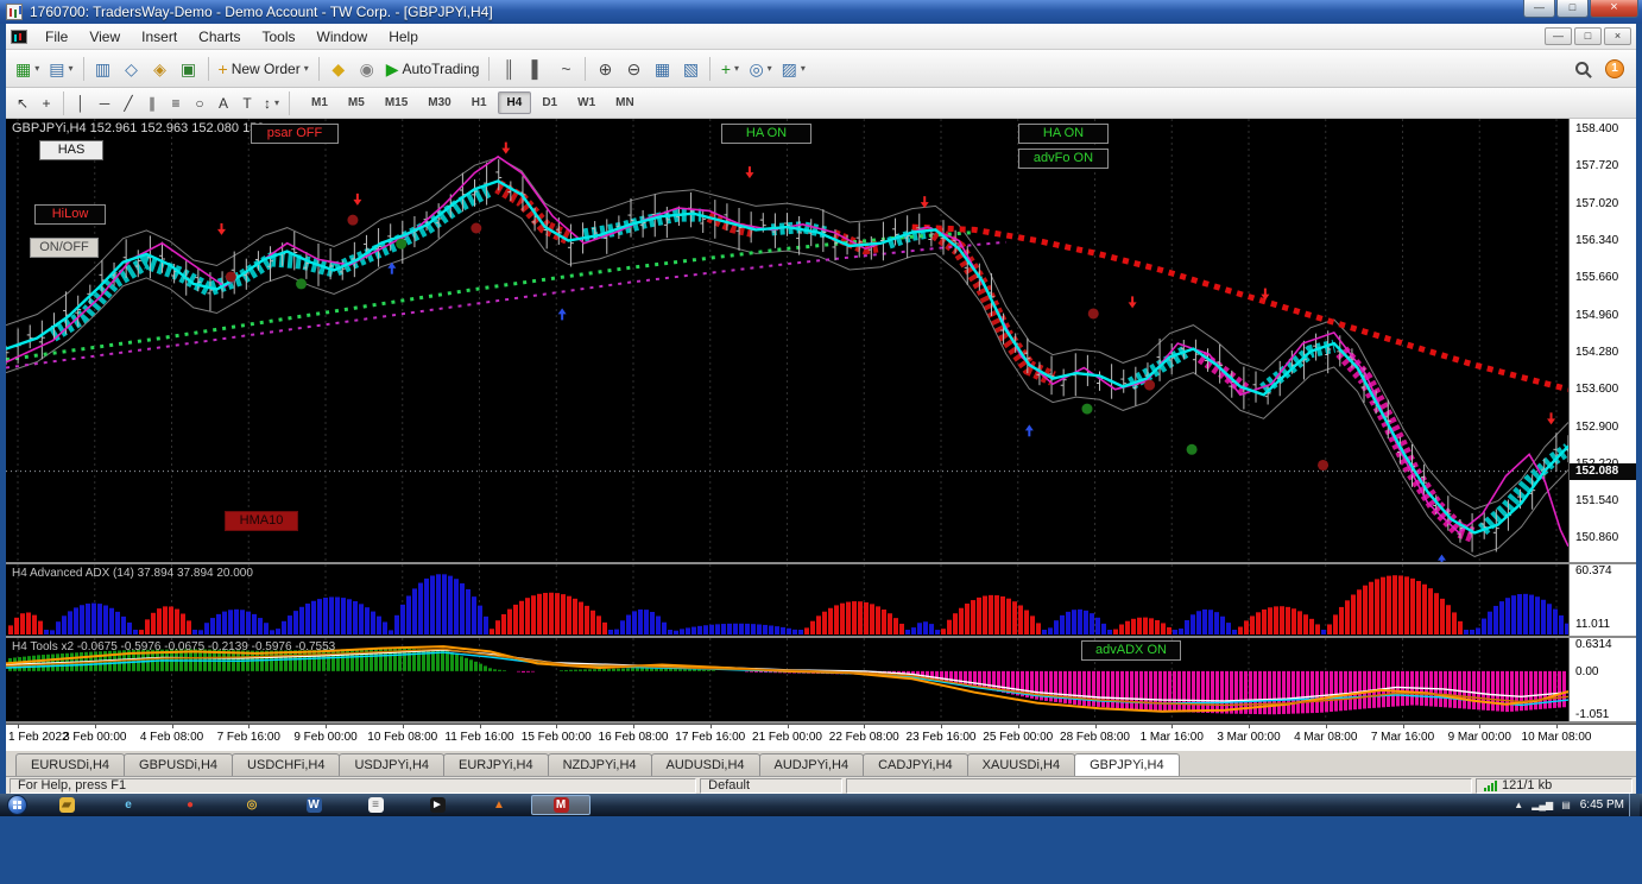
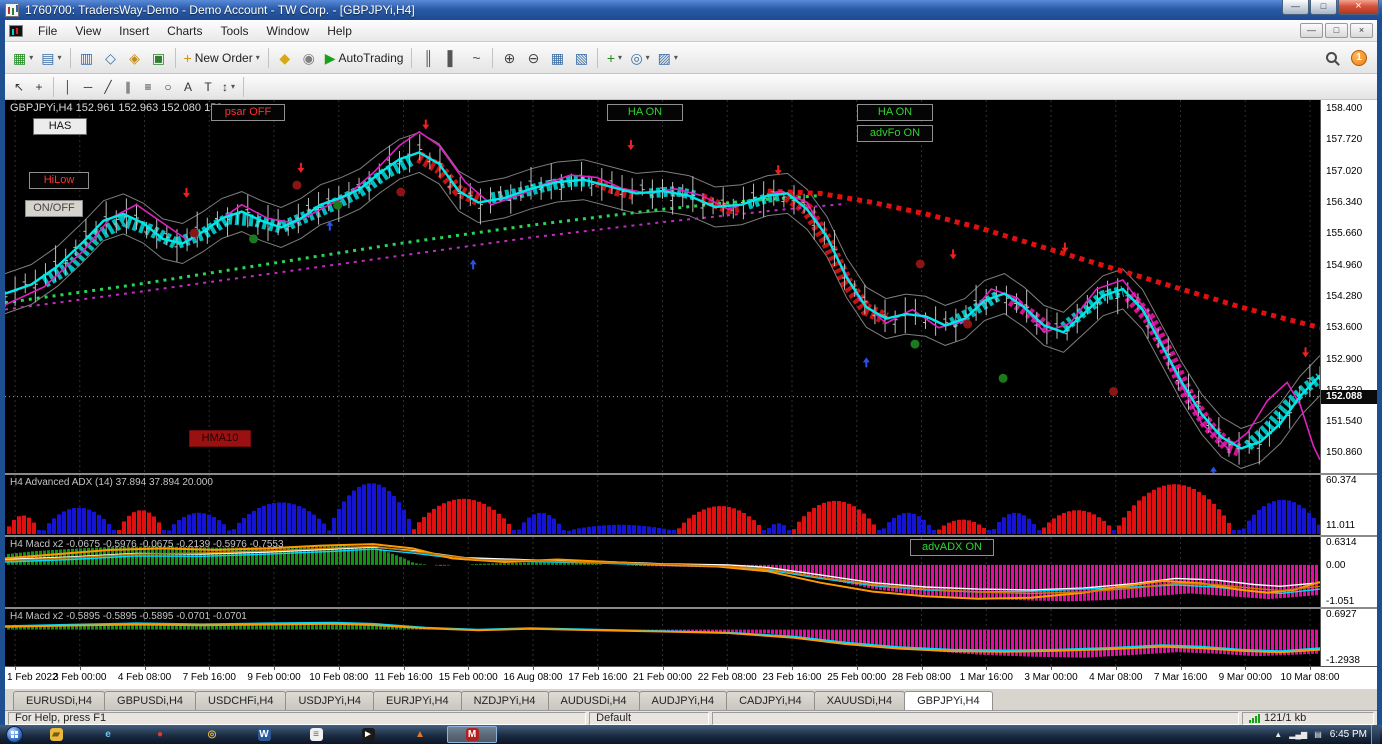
  1760700: TradersWay-Demo - Demo Account - TW Corp. - [GBPJPYi,H4]
  —
  □
  ×
  File
  View
  Insert
  Charts
  Tools
  Window
  Help
  —
  □
  ×
  ▦
  ▾
  ▤
  ▾
  ▥
  ◇
  ◈
  ▣
  +
  New Order
  ▾
  ◆
  ◉
  ▶
  AutoTrading
  ║
  ▌
  ~
  ⊕
  ⊖
  ▦
  ▧
  +
  ▾
  ◎
  ▾
  ▨
  ▾
  1
  ↖
  +
  │
  ─
  ╱
  ∥
  ≡
  ○
  A
  T
  ↕
  ▾
- M1
- M5
- M15
- M30
- H1
- H4
- D1
- W1
- MN
  GBPJPYi,H4 152.961 152.963 152.080 1
  HAS
  psar OFF
  HiLow
  ON/OFF
  HA ON
  HA ON
  advFo ON
  HMA10
  158.400
  157.720
  157.020
  156.340
  155.660
  154.960
  154.280
  153.600
  152.900
  151.540
  150.860
  152.088
  H4 Advanced ADX (14) 37.894 37.894 20.000
  60.374
  11.011
- H4 Tools x2 -0.0675 -0.5976 -0.0675 -0.2139 -0.5976 -0.7553
+ H4 Macd x2 -0.0675 -0.5976 -0.0675 -0.2139 -0.5976 -0.7553
  advADX ON
  0.6314
  0.00
  -1.051
+ H4 Macd x2 -0.5895 -0.5895 -0.5895 -0.0701 -0.0701
+ 0.6927
+ -1.2938
  1 Feb 2022
  3 Feb 00:00
  4 Feb 08:00
  7 Feb 16:00
  9 Feb 00:00
  10 Feb 08:00
  11 Feb 16:00
  15 Feb 00:00
- 16 Feb 08:00
+ 16 Aug 08:00
  17 Feb 16:00
  21 Feb 00:00
  22 Feb 08:00
  23 Feb 16:00
  25 Feb 00:00
  28 Feb 08:00
  1 Mar 16:00
  3 Mar 00:00
  4 Mar 08:00
  7 Mar 16:00
  9 Mar 00:00
  10 Mar 08:00
  EURUSDi,H4
  GBPUSDi,H4
  USDCHFi,H4
  USDJPYi,H4
  EURJPYi,H4
  NZDJPYi,H4
  AUDUSDi,H4
  AUDJPYi,H4
  CADJPYi,H4
  XAUUSDi,H4
  GBPJPYi,H4
  For Help, press F1
  Default
  121/1 kb
  ▰
  e
  ●
  ◎
  W
  ≡
  ►
  ▲
  M
  ▲
  ▂▄▆
  ▤
  6:45 PM
